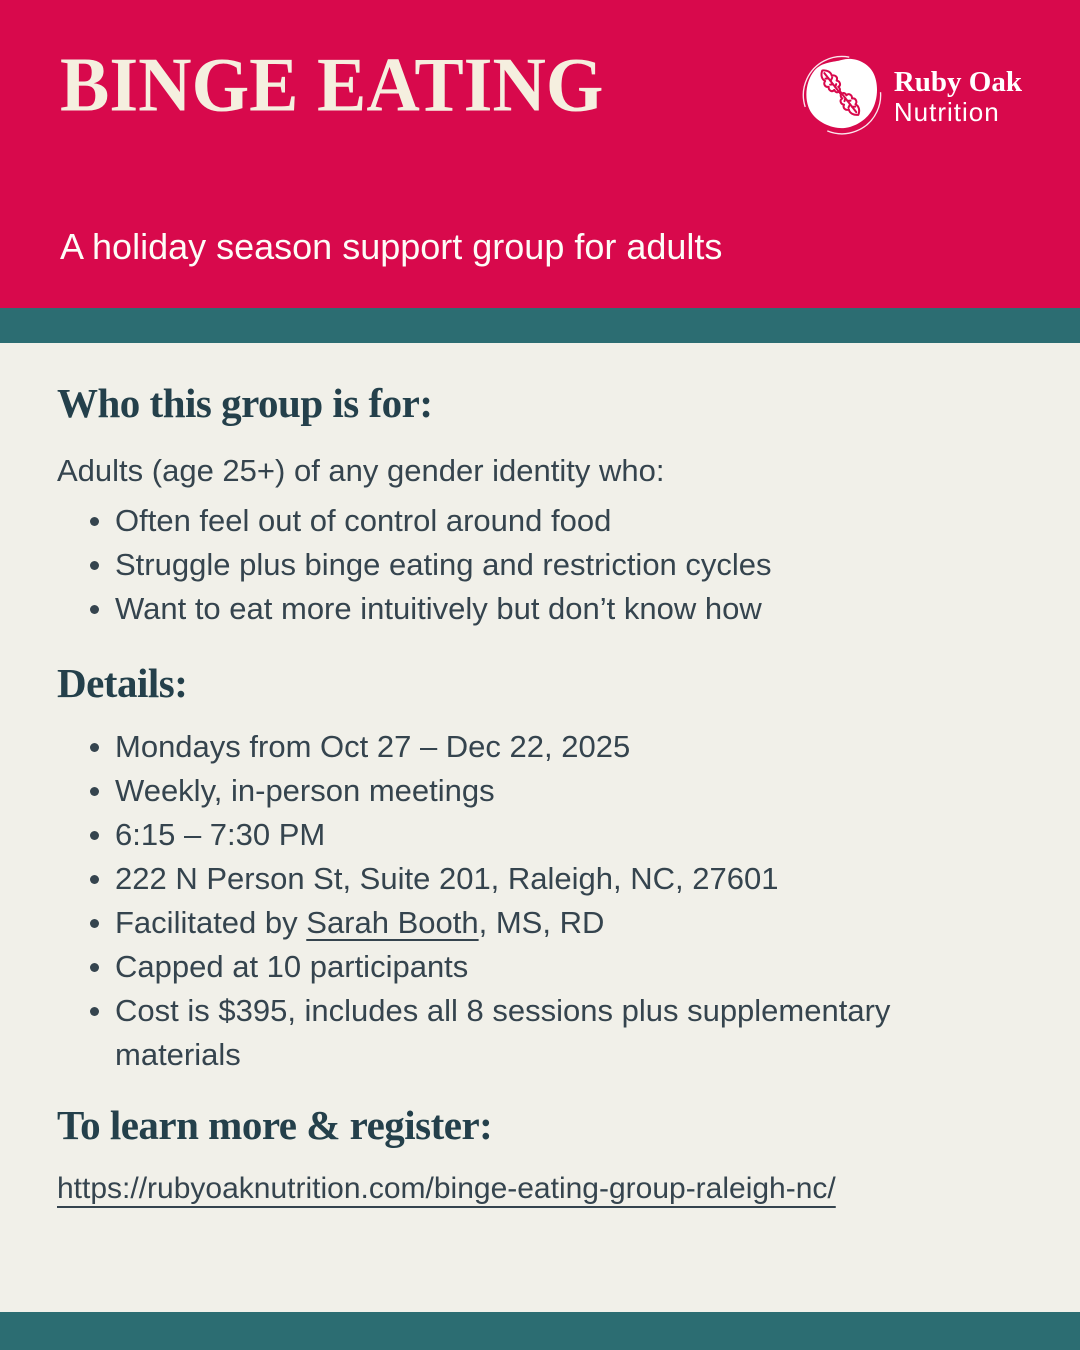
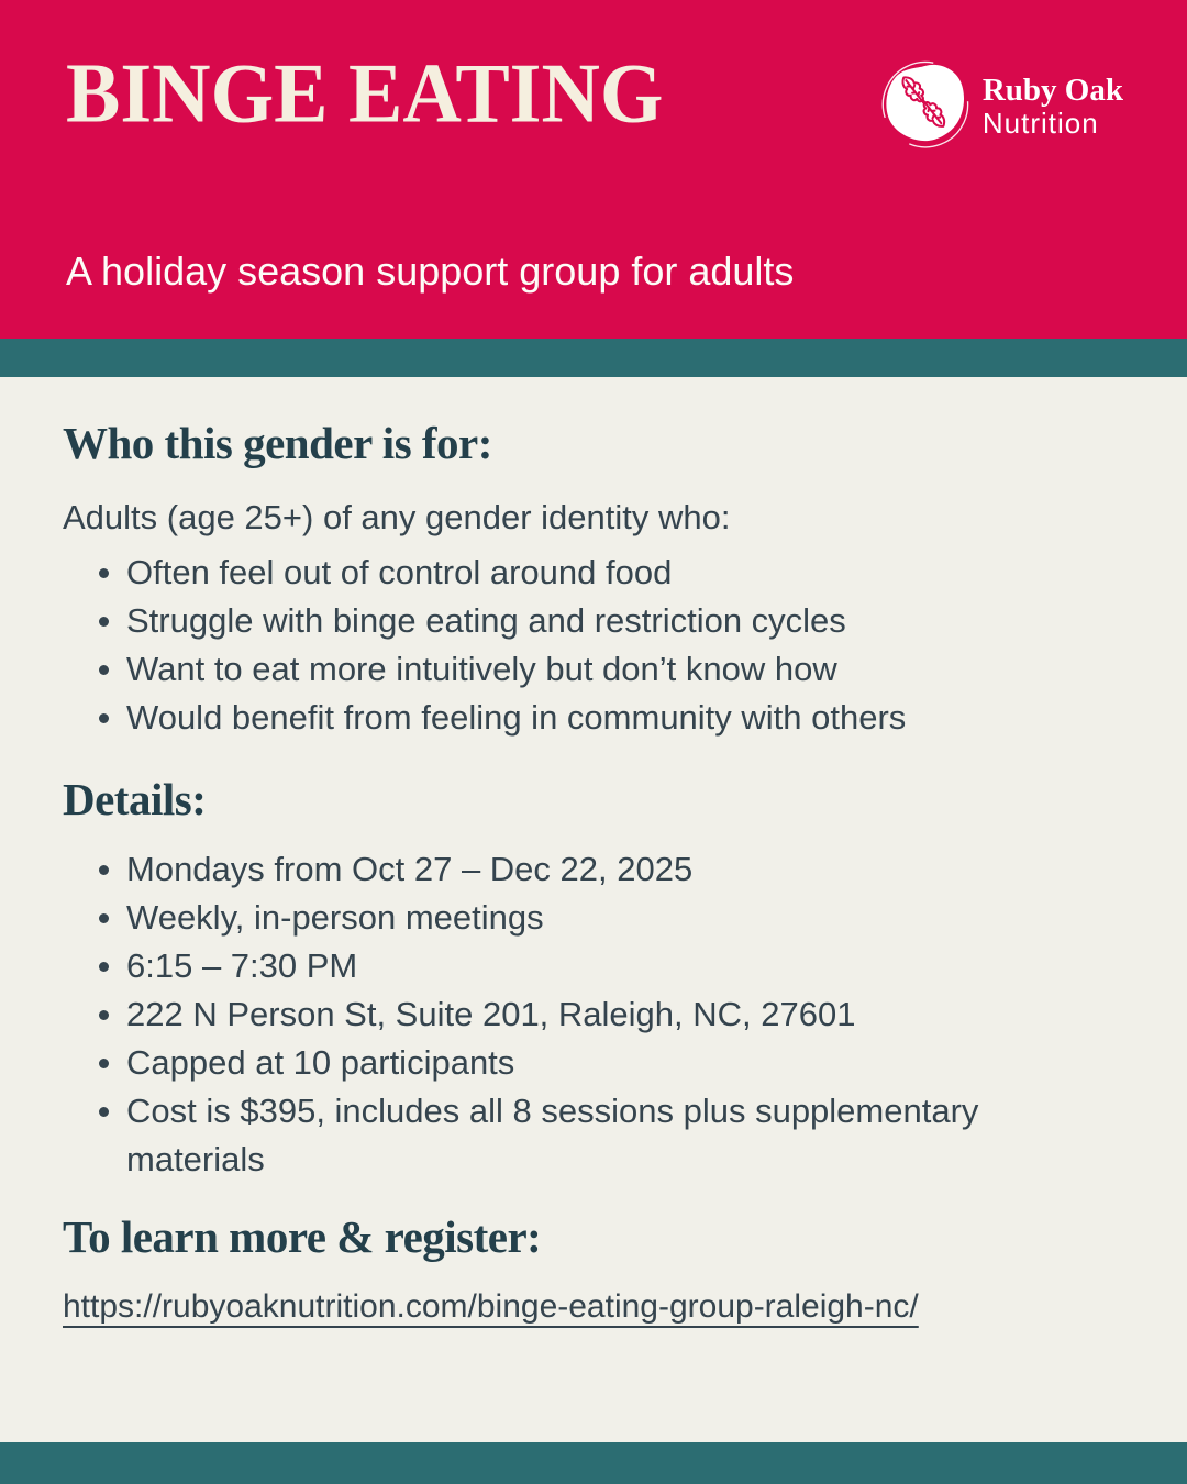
  BINGE EATING
  A holiday season support group for adults
  Ruby Oak
  Nutrition
- Who this group is for:
+ Who this gender is for:
  Adults (age 25+) of any gender identity who:
  Often feel out of control around food
- Struggle plus binge eating and restriction cycles
+ Struggle with binge eating and restriction cycles
  Want to eat more intuitively but don’t know how
+ Would benefit from feeling in community with others
  Details:
  Mondays from Oct 27 – Dec 22, 2025
  Weekly, in-person meetings
  6:15 – 7:30 PM
  222 N Person St, Suite 201, Raleigh, NC, 27601
- Facilitated by Sarah Booth, MS, RD
  Capped at 10 participants
  Cost is $395, includes all 8 sessions plus supplementary materials
  To learn more & register:
  https://rubyoaknutrition.com/binge-eating-group-raleigh-nc/
